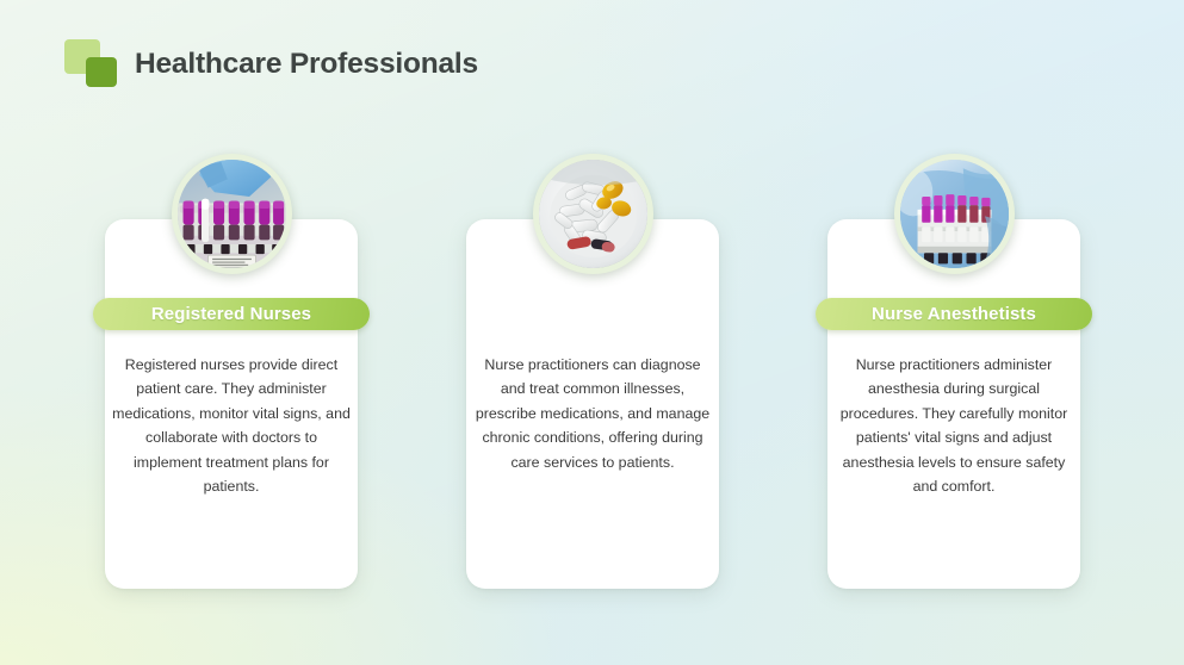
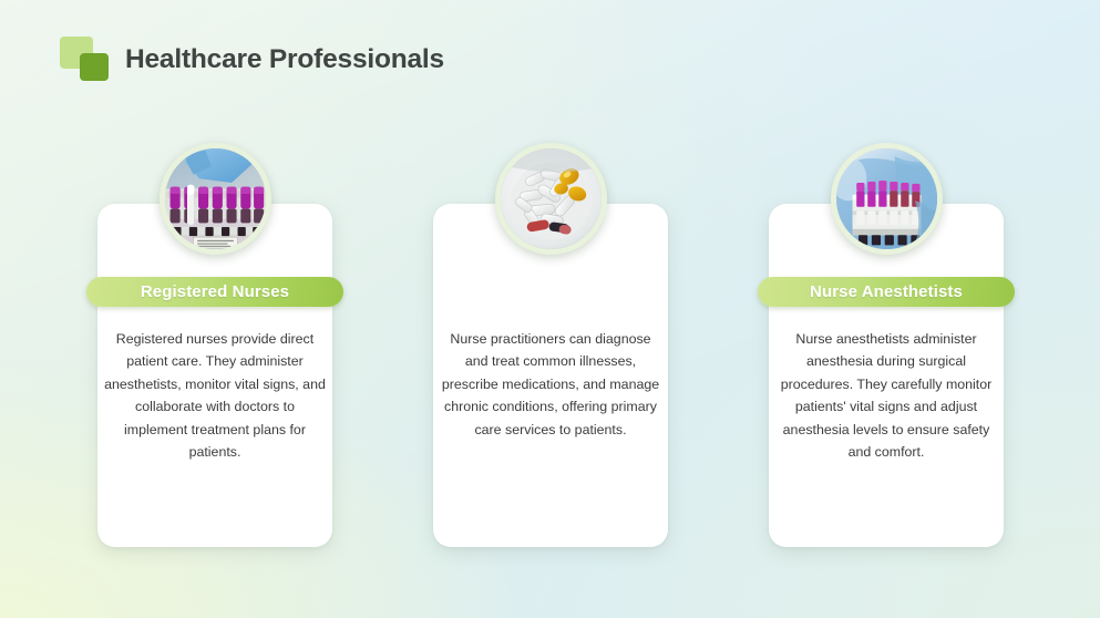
  Healthcare Professionals
  Registered Nurses
- Registered nurses provide direct patient care. They administer medications, monitor vital signs, and collaborate with doctors to implement treatment plans for patients.
+ Registered nurses provide direct patient care. They administer anesthetists, monitor vital signs, and collaborate with doctors to implement treatment plans for patients.
- Nurse practitioners can diagnose and treat common illnesses, prescribe medications, and manage chronic conditions, offering during care services to patients.
+ Nurse practitioners can diagnose and treat common illnesses, prescribe medications, and manage chronic conditions, offering primary care services to patients.
  Nurse Anesthetists
- Nurse practitioners administer anesthesia during surgical procedures. They carefully monitor patients' vital signs and adjust anesthesia levels to ensure safety and comfort.
+ Nurse anesthetists administer anesthesia during surgical procedures. They carefully monitor patients' vital signs and adjust anesthesia levels to ensure safety and comfort.
